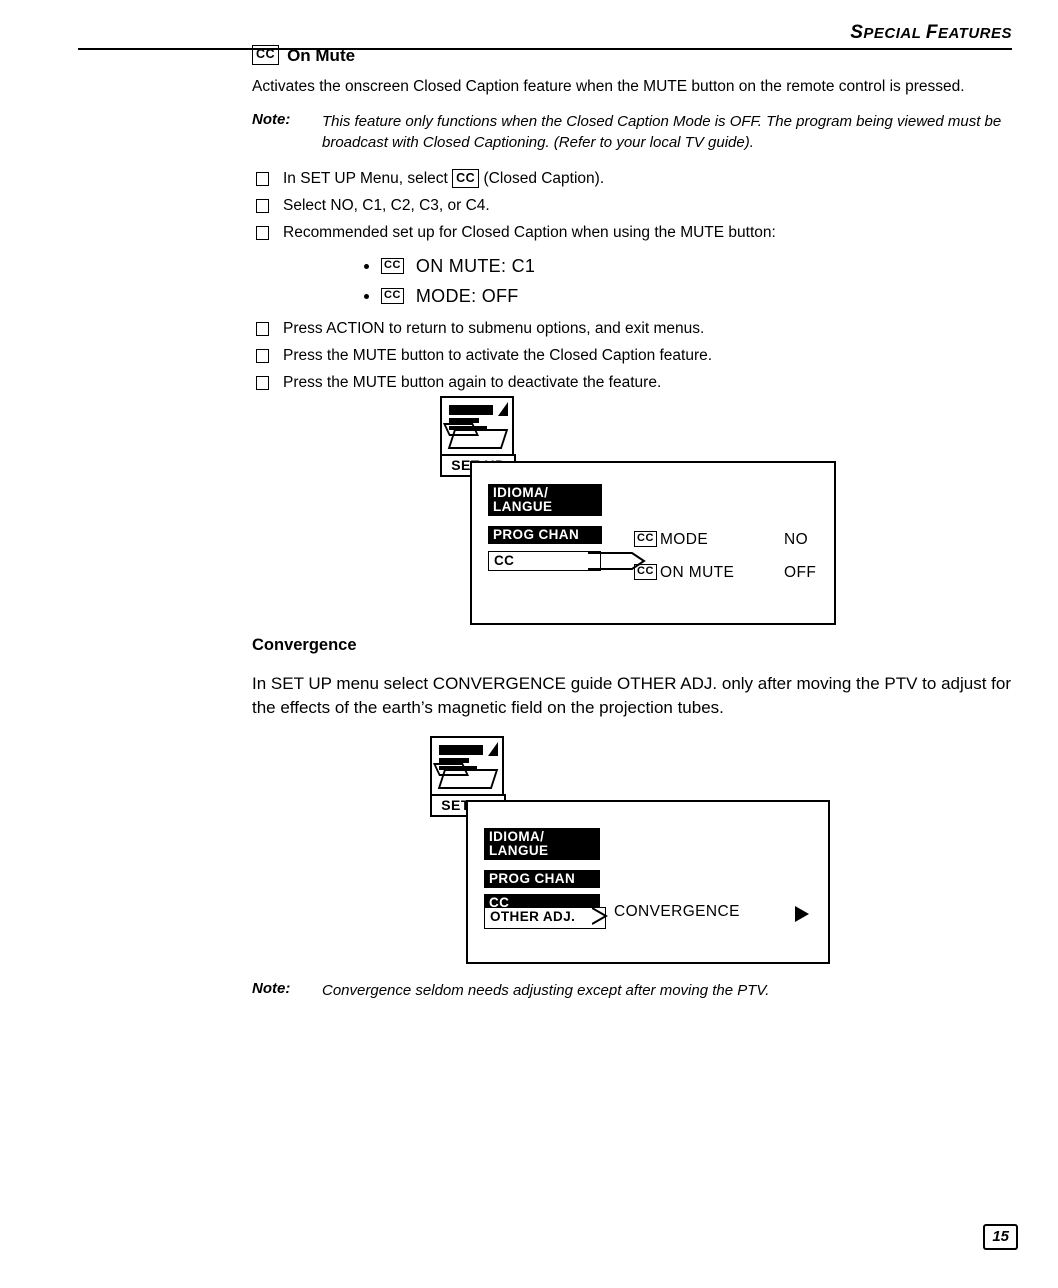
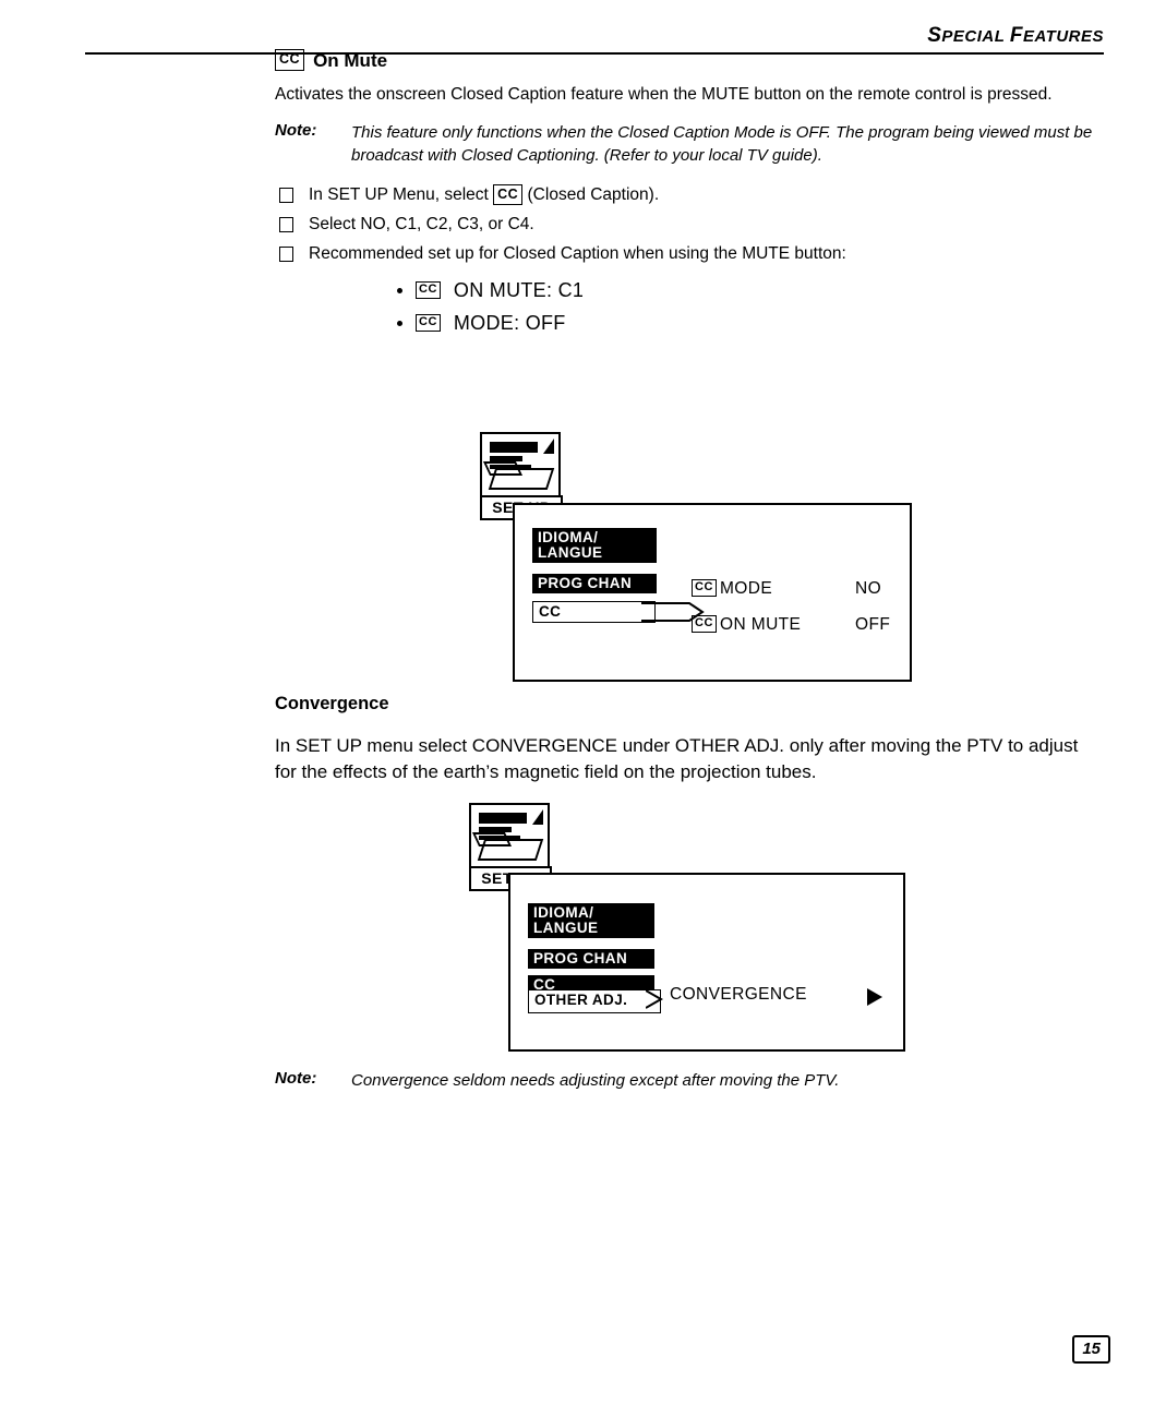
  SPECIAL FEATURES
  CC
  On Mute
  Activates the onscreen Closed Caption feature when the MUTE button on the remote control is pressed.
  Note:
  This feature only functions when the Closed Caption Mode is OFF. The program being viewed must be broadcast with Closed Captioning. (Refer to your local TV guide).
  In SET UP Menu, select CC (Closed Caption).
  Select NO, C1, C2, C3, or C4.
  Recommended set up for Closed Caption when using the MUTE button:
  CC
  ON MUTE: C1
  CC
  MODE: OFF
- Press ACTION to return to submenu options, and exit menus.
- Press the MUTE button to activate the Closed Caption feature.
- Press the MUTE button again to deactivate the feature.
  IDIOMA/
  LANGUE
  PROG CHAN
  CC
  CC
  MODE
  NO
  CC
  ON MUTE
  OFF
  Convergence
- In SET UP menu select CONVERGENCE guide OTHER ADJ. only after moving the PTV to adjust for the effects of the earth’s magnetic field on the projection tubes.
+ In SET UP menu select CONVERGENCE under OTHER ADJ. only after moving the PTV to adjust for the effects of the earth’s magnetic field on the projection tubes.
  IDIOMA/
  LANGUE
  PROG CHAN
  CC
  OTHER ADJ.
  CONVERGENCE
  Note:
  Convergence seldom needs adjusting except after moving the PTV.
  15
